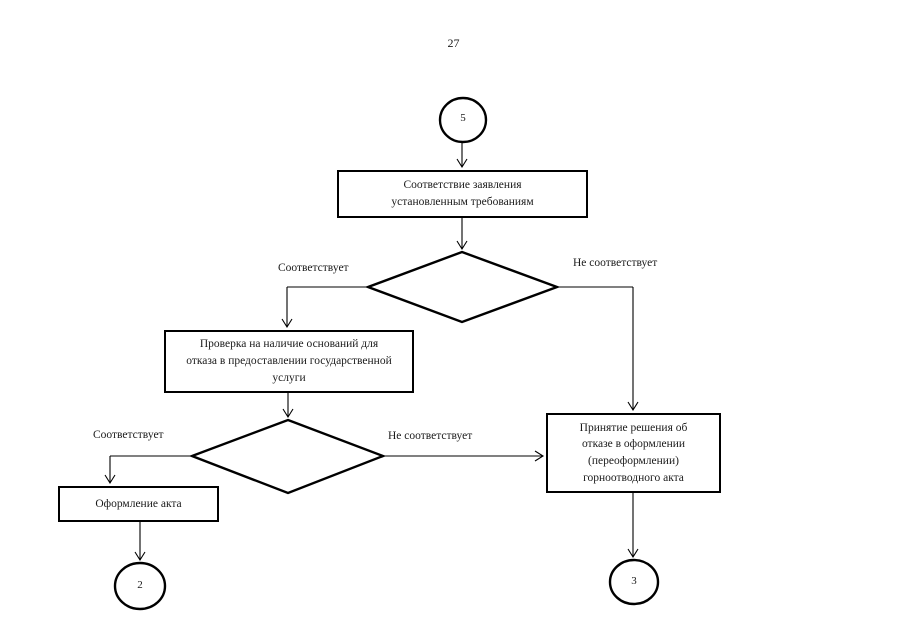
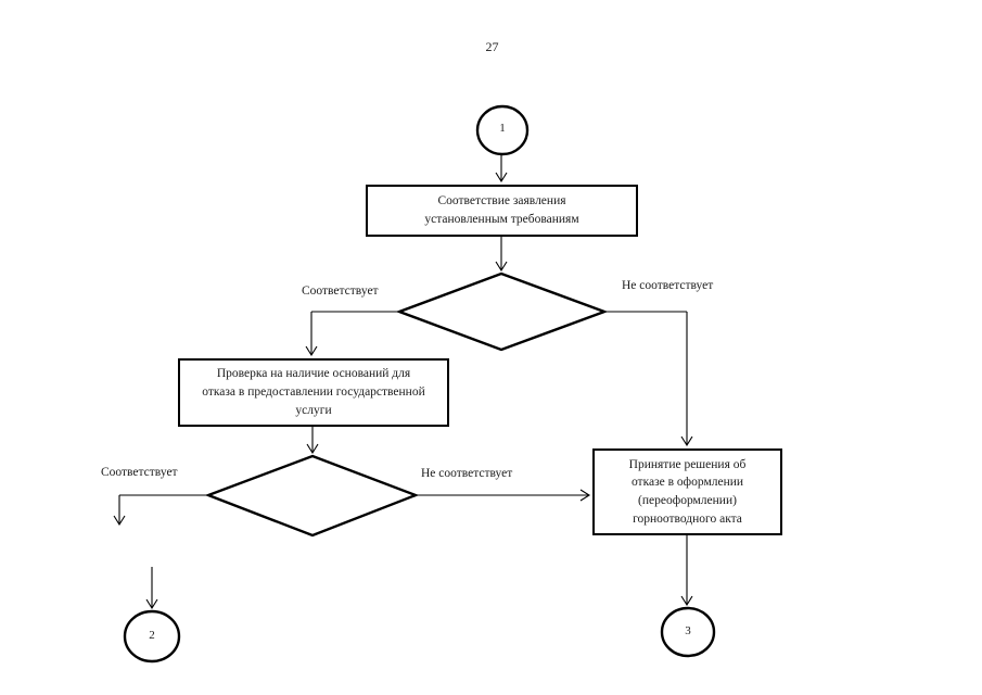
  27
- 5
+ 1
  2
  3
  Соответствие заявления установленным требованиям
  Проверка на наличие оснований для отказа в предоставлении государственной услуги
- Оформление акта
  Принятие решения об отказе в оформлении (переоформлении) горноотводного акта
  Соответствует
  Не соответствует
  Соответствует
  Не соответствует
